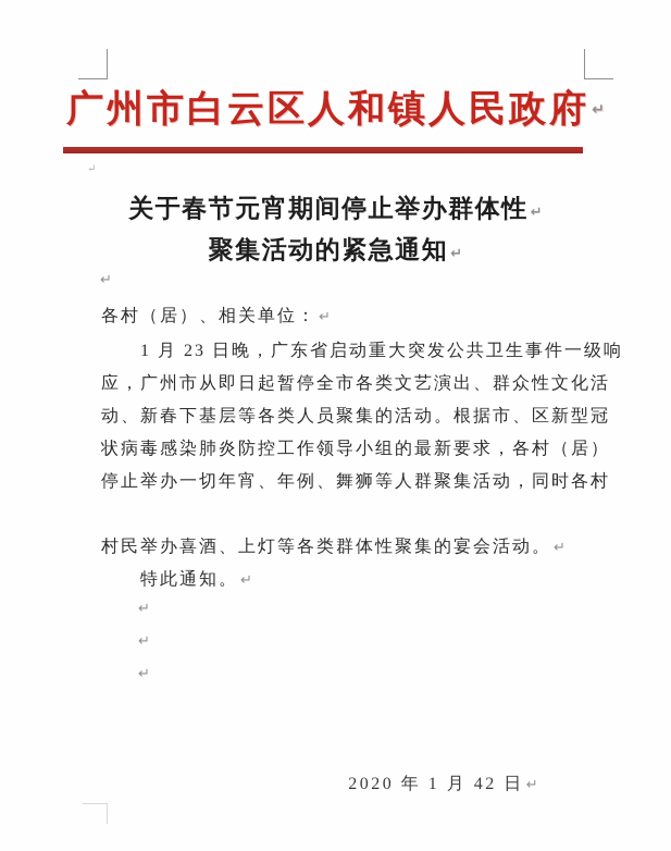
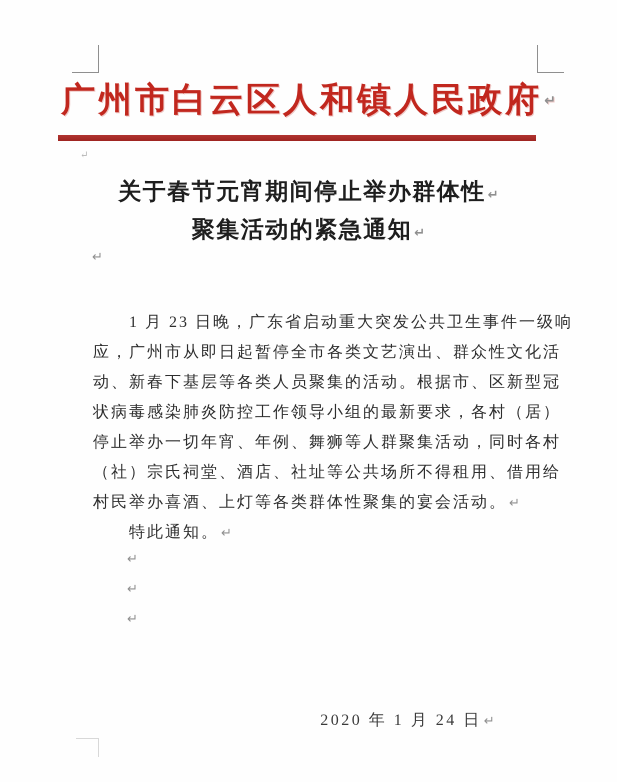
  广州市白云区人和镇人民政府 ↵
  ↵
  关于春节元宵期间停止举办群体性 ↵
  聚集活动的紧急通知 ↵
  ↵
- 各村（居）、相关单位： ↵
  1 月 23 日晚，广东省启动重大突发公共卫生事件一级响
  应，广州市从即日起暂停全市各类文艺演出、群众性文化活
  动、新春下基层等各类人员聚集的活动。根据市、区新型冠
  状病毒感染肺炎防控工作领导小组的最新要求，各村（居）
  停止举办一切年宵、年例、舞狮等人群聚集活动，同时各村
+ （社）宗氏祠堂、酒店、社址等公共场所不得租用、借用给
  村民举办喜酒、上灯等各类群体性聚集的宴会活动。 ↵
  特此通知。 ↵
  ↵
  ↵
  ↵
- 2020 年 1 月 42 日 ↵
+ 2020 年 1 月 24 日 ↵
